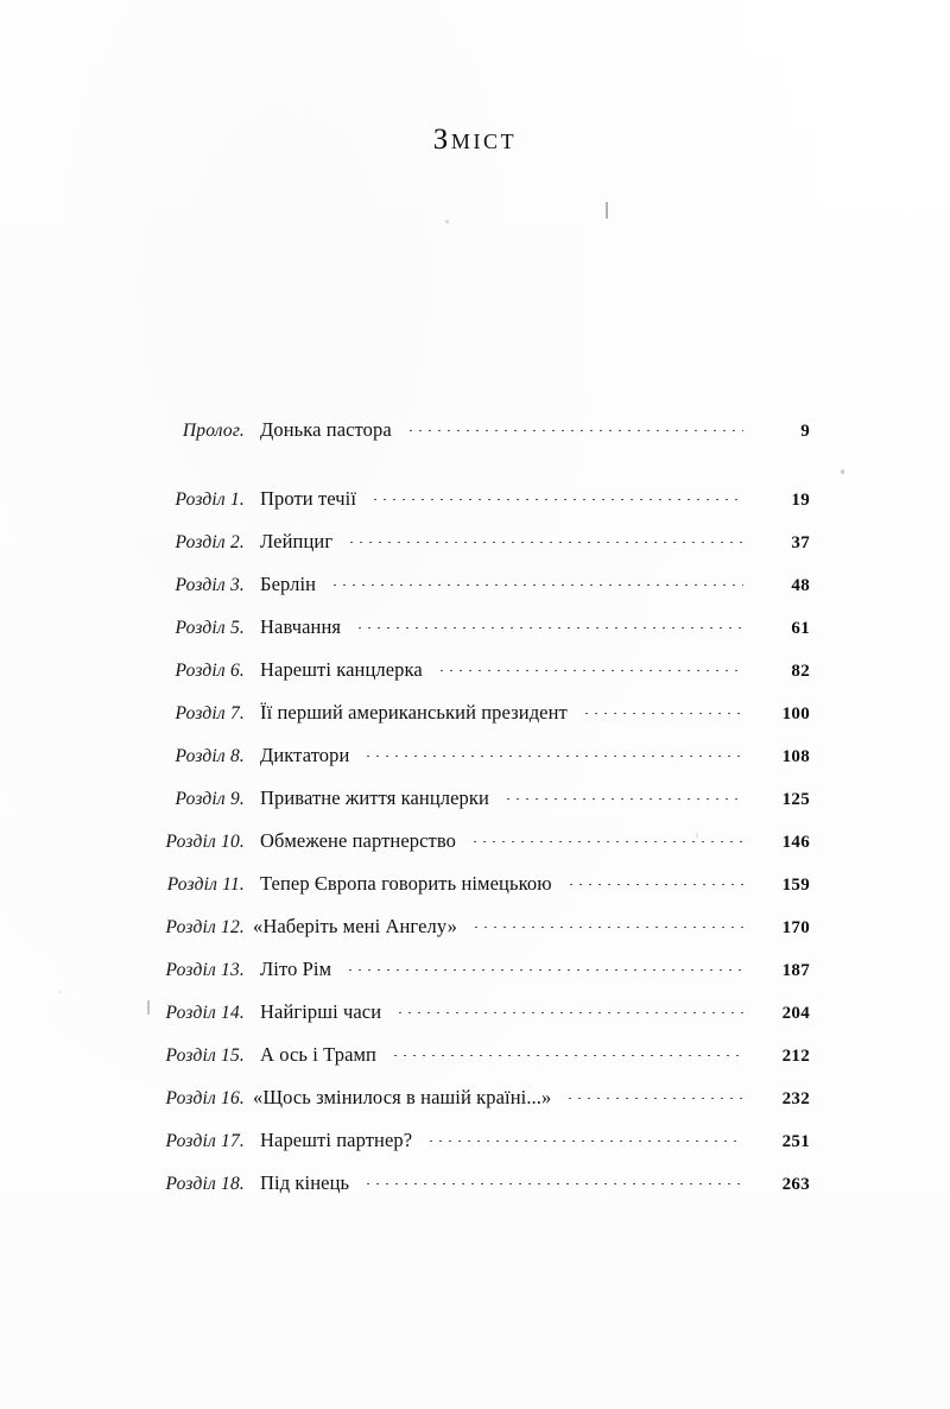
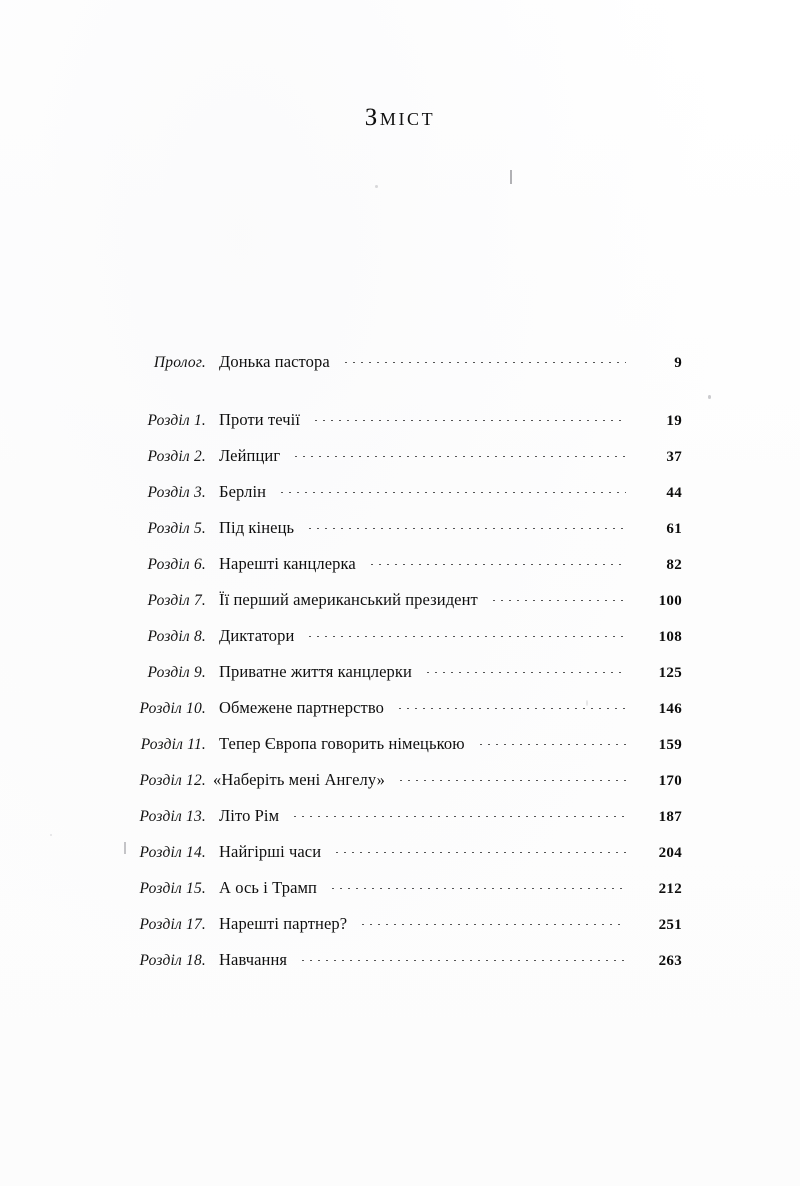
  зміст
  Пролог.
  Донька пастора
  9
  Розділ 1.
  Проти течії
  19
  Розділ 2.
  Лейпциг
  37
  Розділ 3.
  Берлін
- 48
+ 44
  Розділ 5.
- Навчання
+ Під кінець
  61
  Розділ 6.
  Нарешті канцлерка
  82
  Розділ 7.
  Її перший американський президент
  100
  Розділ 8.
  Диктатори
  108
  Розділ 9.
  Приватне життя канцлерки
  125
  Розділ 10.
  Обмежене партнерство
  146
  Розділ 11.
  Тепер Європа говорить німецькою
  159
  Розділ 12.
  «Наберіть мені Ангелу»
  170
  Розділ 13.
  Літо Рім
  187
  Розділ 14.
  Найгірші часи
  204
  Розділ 15.
  А ось і Трамп
  212
- Розділ 16.
- «Щось змінилося в нашій країні...»
- 232
  Розділ 17.
  Нарешті партнер?
  251
  Розділ 18.
- Під кінець
+ Навчання
  263
